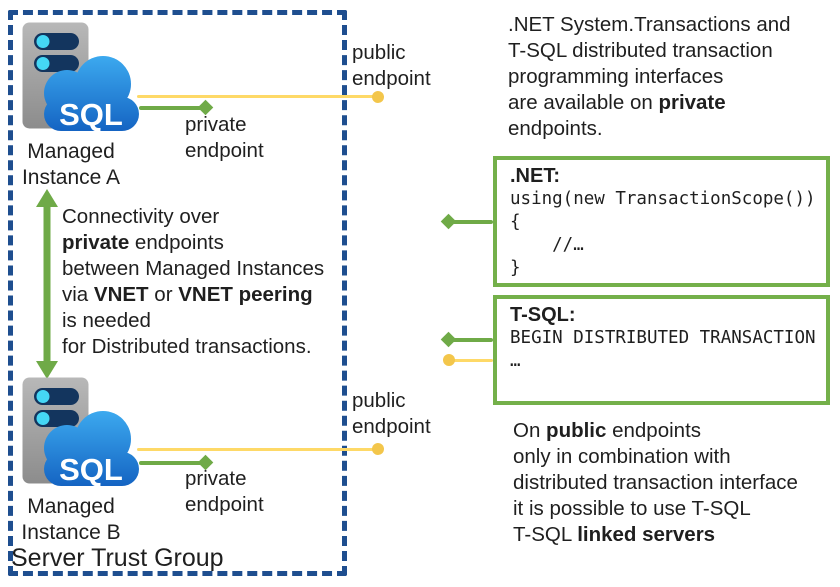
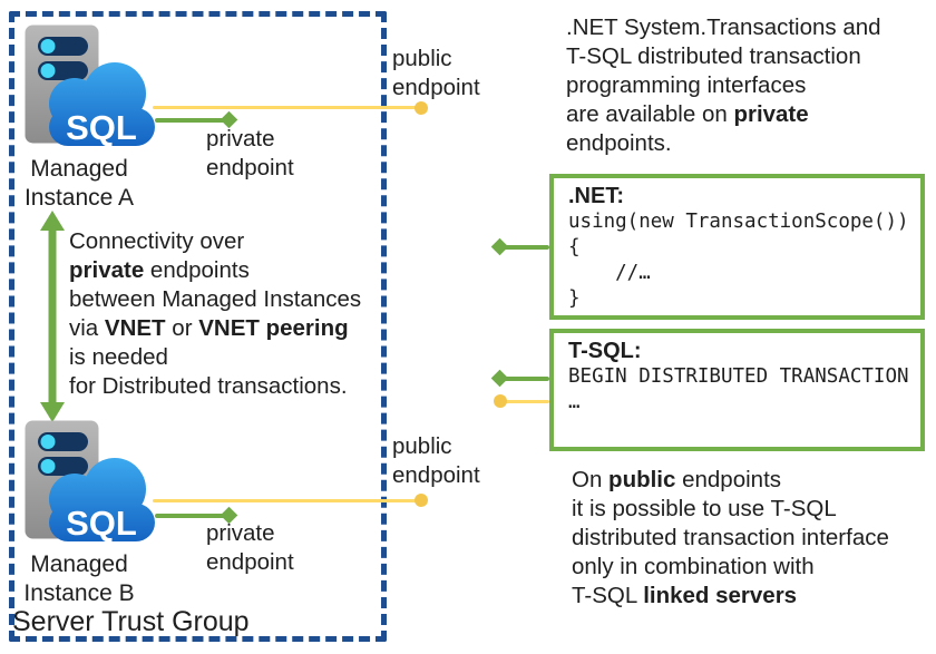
  SQL
  Managed
  Instance A
  public
  endpoint
  private
  endpoint
  Connectivity over
  private endpoints
  between Managed Instances
  via VNET or VNET peering
  is needed
  for Distributed transactions.
  SQL
  Managed
  Instance B
  public
  endpoint
  private
  endpoint
  Server Trust Group
  .NET System.Transactions and
  T-SQL distributed transaction
  programming interfaces
  are available on private
  endpoints.
  .NET:
  using(new TransactionScope())
  {
  //…
  }
  T-SQL:
  BEGIN DISTRIBUTED TRANSACTION
  …
  On public endpoints
- only in combination with
+ it is possible to use T-SQL
  distributed transaction interface
- it is possible to use T-SQL
+ only in combination with
  T-SQL linked servers
